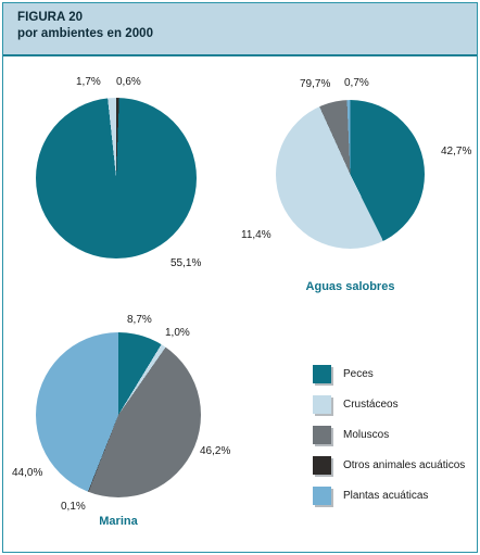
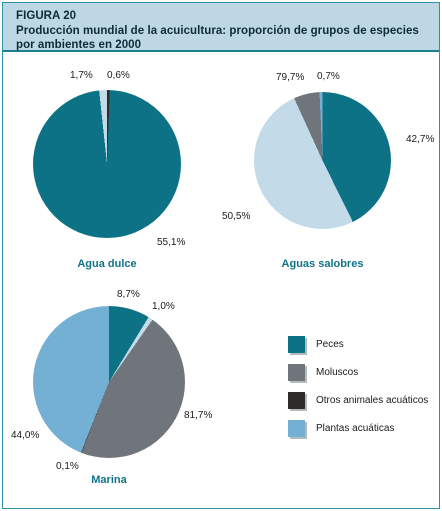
  FIGURA 20
+ Producción mundial de la acuicultura: proporción de grupos de especies
  por ambientes en 2000
  1,7%
  0,6%
  55,1%
+ Agua dulce
  79,7%
  0,7%
  42,7%
- 11,4%
+ 50,5%
  Aguas salobres
  8,7%
  1,0%
- 46,2%
+ 81,7%
  44,0%
  0,1%
  Marina
  Peces
- Crustáceos
  Moluscos
  Otros animales acuáticos
  Plantas acuáticas
